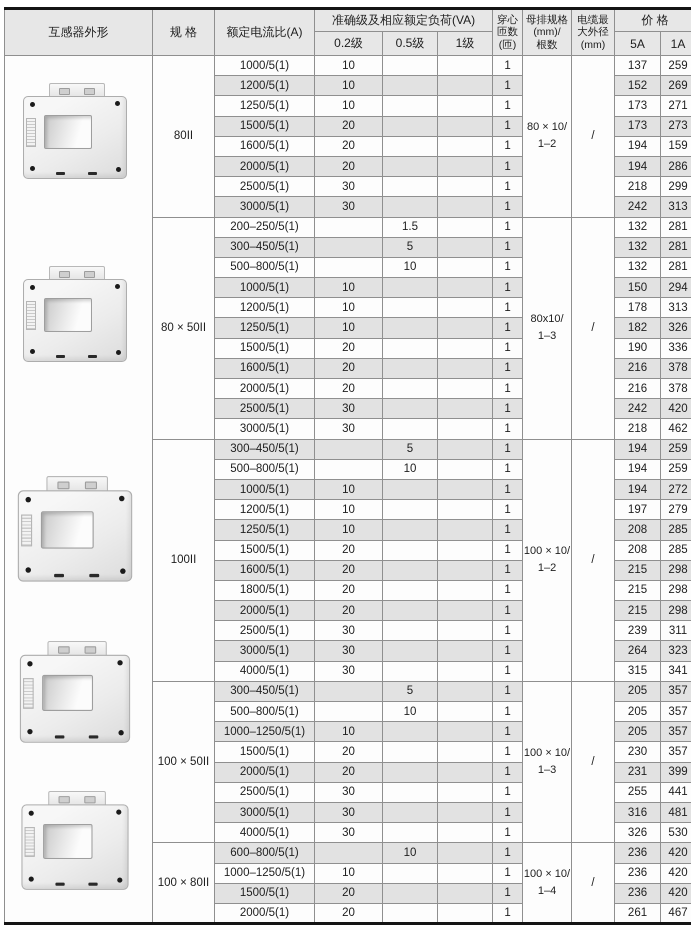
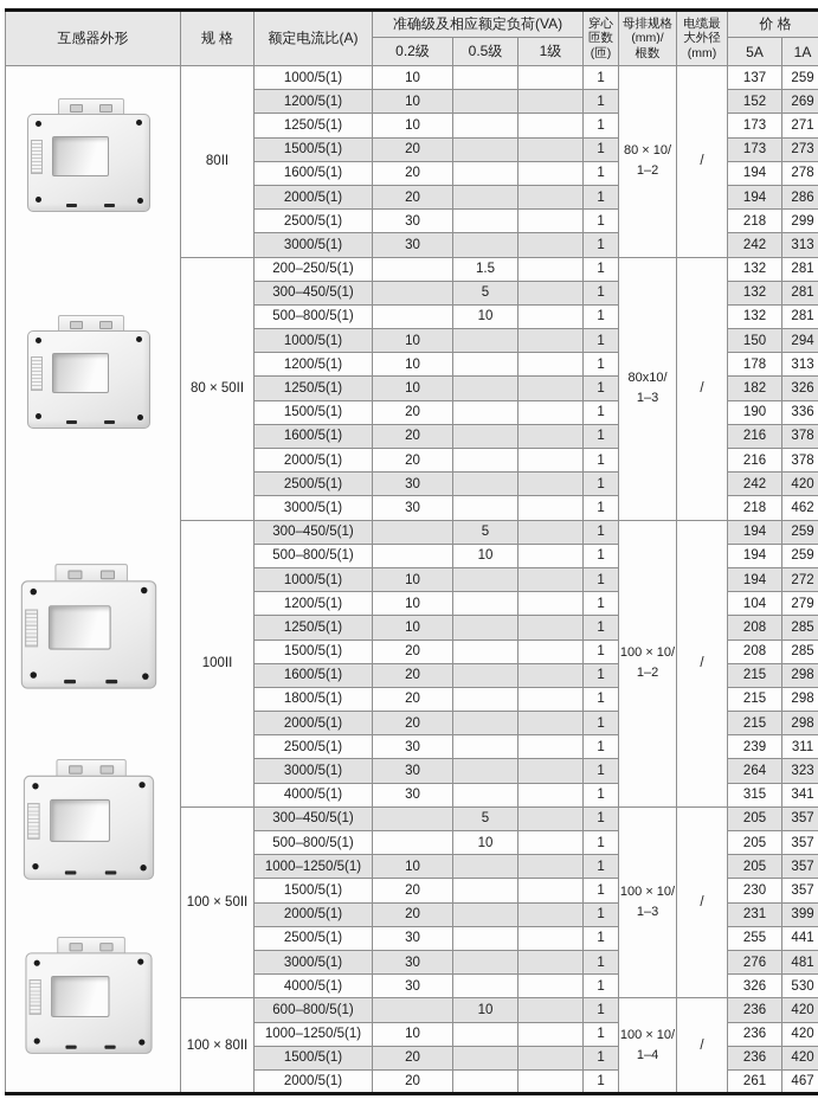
  互感器外形	规 格	额定电流比(A)	准确级及相应额定负荷(VA)	穿心 匝数 (匝)	母排规格 (mm)/ 根数	电缆最 大外径 (mm)	价 格
  0.2级	0.5级	1级	5A	1A
  	80II	1000/5(1)	10			1	80 × 10/1–2	/	137	259
  1200/5(1)	10			1	152	269
  1250/5(1)	10			1	173	271
  1500/5(1)	20			1	173	273
- 1600/5(1)	20			1	194	159
+ 1600/5(1)	20			1	194	278
  2000/5(1)	20			1	194	286
  2500/5(1)	30			1	218	299
  3000/5(1)	30			1	242	313
  80 × 50II	200–250/5(1)		1.5		1	80x10/1–3	/	132	281
  300–450/5(1)		5		1	132	281
  500–800/5(1)		10		1	132	281
  1000/5(1)	10			1	150	294
  1200/5(1)	10			1	178	313
  1250/5(1)	10			1	182	326
  1500/5(1)	20			1	190	336
  1600/5(1)	20			1	216	378
  2000/5(1)	20			1	216	378
  2500/5(1)	30			1	242	420
  3000/5(1)	30			1	218	462
  100II	300–450/5(1)		5		1	100 × 10/1–2	/	194	259
  500–800/5(1)		10		1	194	259
  1000/5(1)	10			1	194	272
- 1200/5(1)	10			1	197	279
+ 1200/5(1)	10			1	104	279
  1250/5(1)	10			1	208	285
  1500/5(1)	20			1	208	285
  1600/5(1)	20			1	215	298
  1800/5(1)	20			1	215	298
  2000/5(1)	20			1	215	298
  2500/5(1)	30			1	239	311
  3000/5(1)	30			1	264	323
  4000/5(1)	30			1	315	341
  100 × 50II	300–450/5(1)		5		1	100 × 10/1–3	/	205	357
  500–800/5(1)		10		1	205	357
  1000–1250/5(1)	10			1	205	357
  1500/5(1)	20			1	230	357
  2000/5(1)	20			1	231	399
  2500/5(1)	30			1	255	441
- 3000/5(1)	30			1	316	481
+ 3000/5(1)	30			1	276	481
  4000/5(1)	30			1	326	530
  100 × 80II	600–800/5(1)		10		1	100 × 10/1–4	/	236	420
  1000–1250/5(1)	10			1	236	420
  1500/5(1)	20			1	236	420
  2000/5(1)	20			1	261	467
